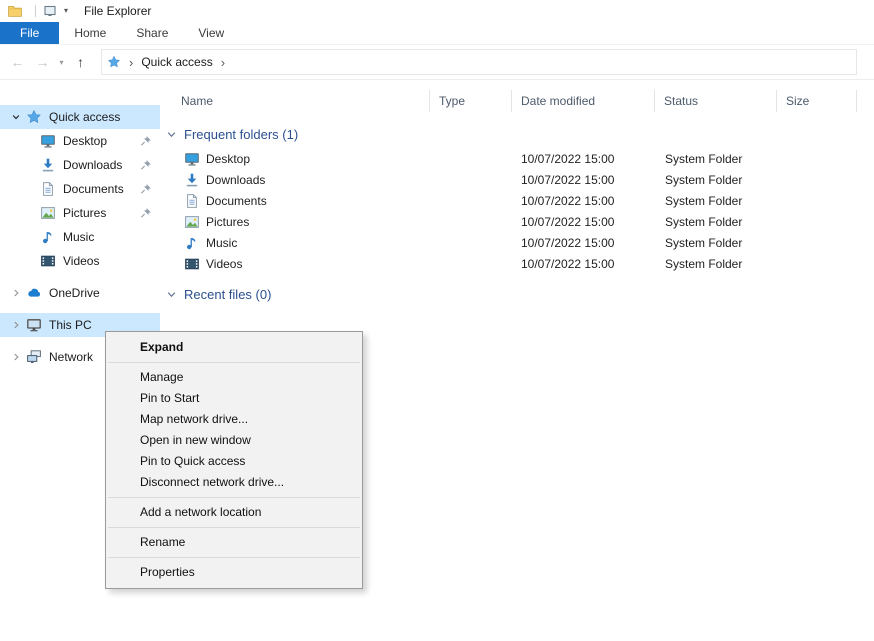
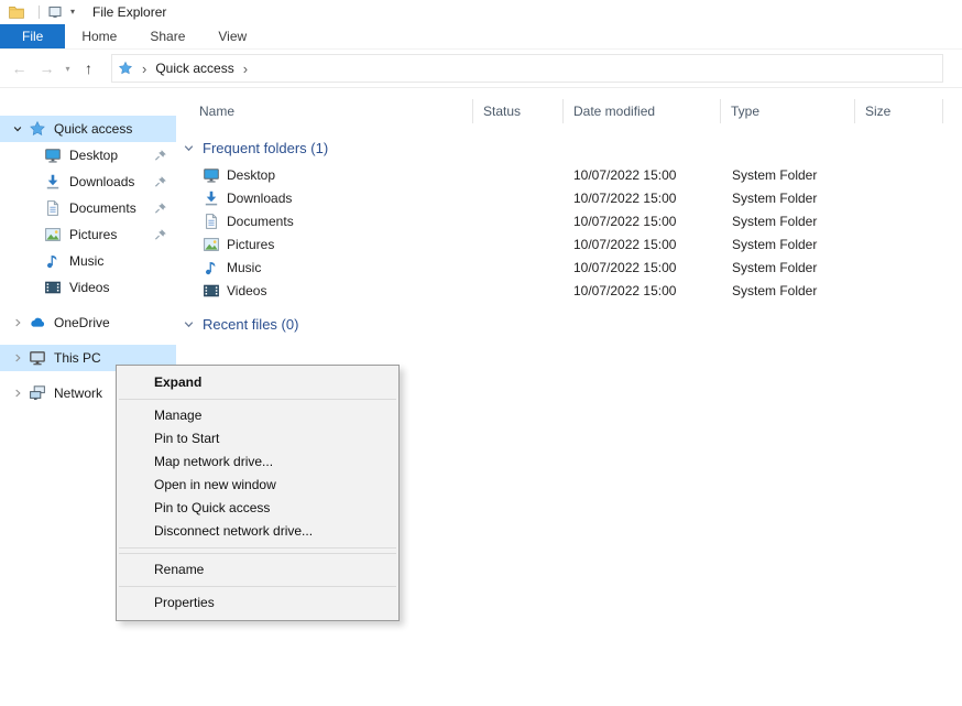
  ▾
  File Explorer
  File
  Home
  Share
  View
  ←
  →
  ▾
  ↑
  ›
  Quick access
  ›
  Quick access
  Desktop
  Downloads
  Documents
  Pictures
  Music
  Videos
  OneDrive
  This PC
  Network
  Name
- Type
+ Status
  Date modified
- Status
+ Type
  Size
  Frequent folders (1)
  Desktop
  10/07/2022 15:00
  System Folder
  Downloads
  10/07/2022 15:00
  System Folder
  Documents
  10/07/2022 15:00
  System Folder
  Pictures
  10/07/2022 15:00
  System Folder
  Music
  10/07/2022 15:00
  System Folder
  Videos
  10/07/2022 15:00
  System Folder
  Recent files (0)
  Expand
  Manage
  Pin to Start
  Map network drive...
  Open in new window
  Pin to Quick access
  Disconnect network drive...
- Add a network location
  Rename
  Properties
